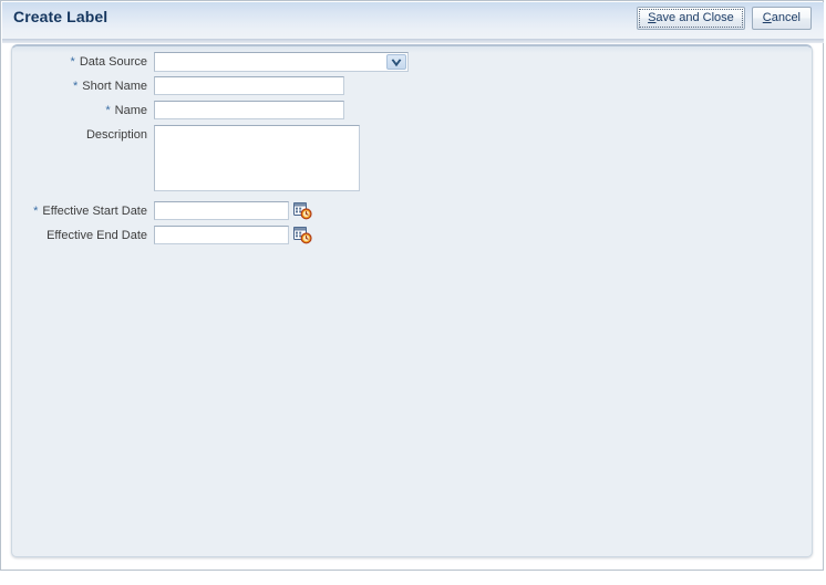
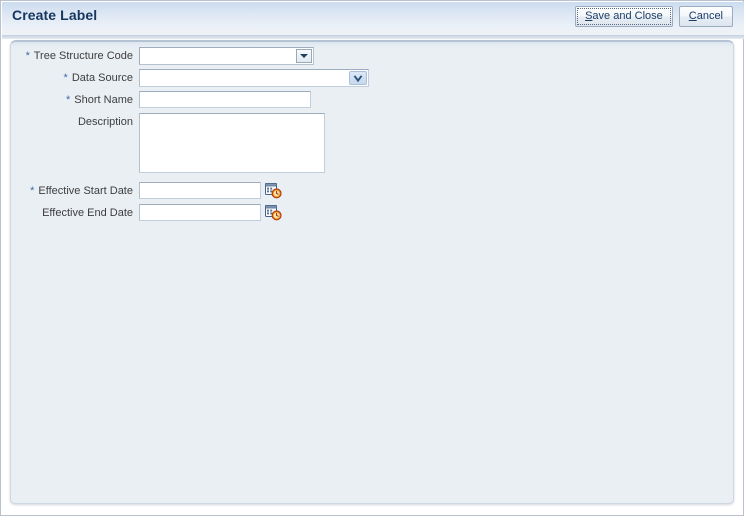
  Create Label
  Save and Close
  Cancel
+ * Tree Structure Code
  * Data Source
  * Short Name
- * Name
  Description
  * Effective Start Date
  Effective End Date
